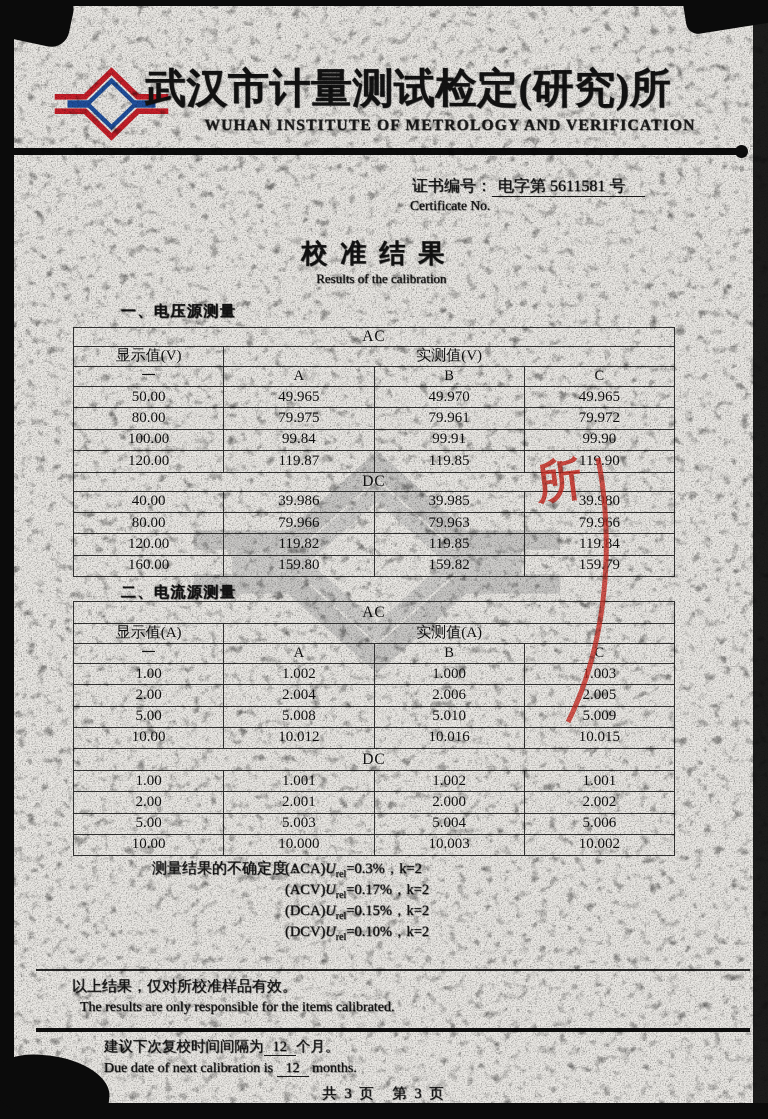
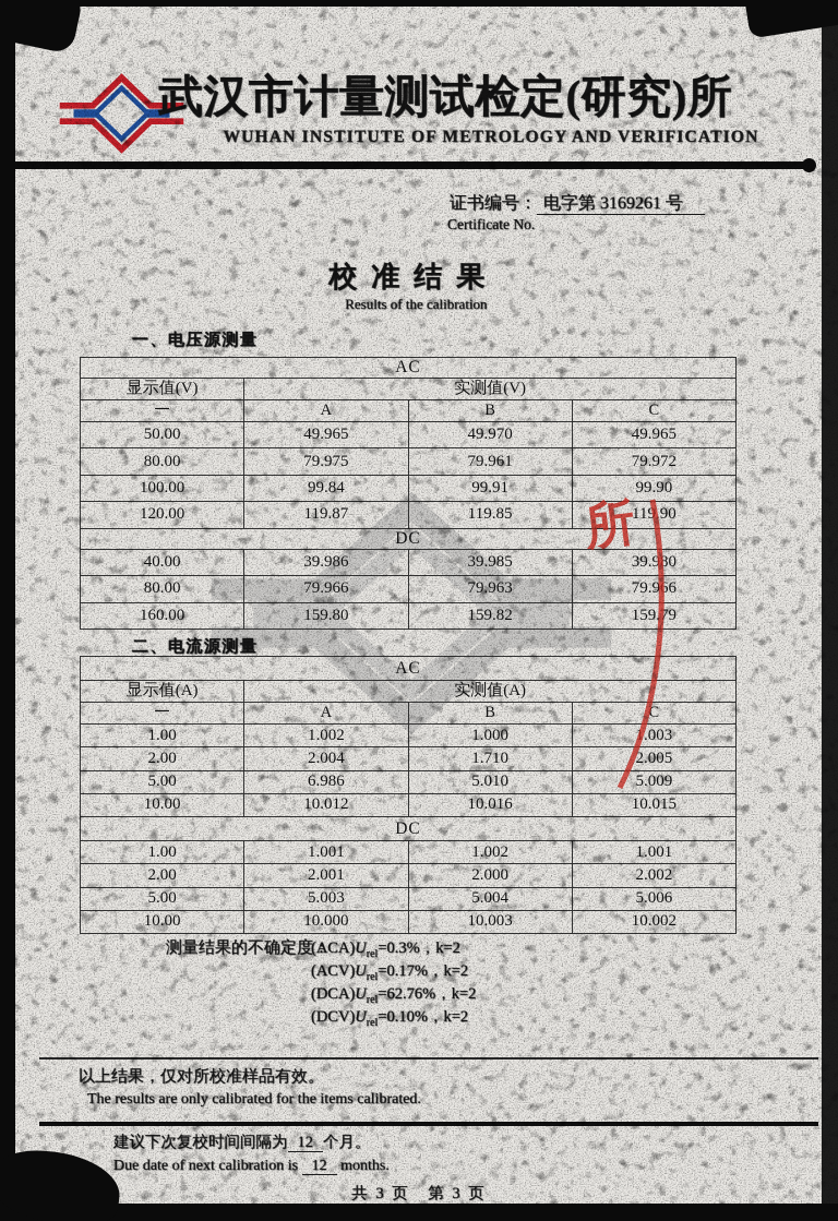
  武汉市计量测试检定(研究)所
  WUHAN INSTITUTE OF METROLOGY AND VERIFICATION
- 证书编号： 电字第 5611581 号
+ 证书编号： 电字第 3169261 号
  Certificate No.
  校准结果
  Results of the calibration
  一、电压源测量
  AC
  显示值(V)	实测值(V)
  一	A	B	C
  50.00	49.965	49.970	49.965
  80.00	79.975	79.961	79.972
  100.00	99.84	99.91	99.90
  120.00	119.87	119.85	119.90
  DC
  40.00	39.986	39.985	39.980
  80.00	79.966	79.963	79.966
- 120.00	119.82	119.85	119.84
  160.00	159.80	159.82	159.79
  二、电流源测量
  AC
  显示值(A)	实测值(A)
  一	A	B	C
  1.00	1.002	1.000	1.003
- 2.00	2.004	2.006	2.005
+ 2.00	2.004	1.710	2.005
- 5.00	5.008	5.010	5.009
+ 5.00	6.986	5.010	5.009
  10.00	10.012	10.016	10.015
  DC
  1.00	1.001	1.002	1.001
  2.00	2.001	2.000	2.002
  5.00	5.003	5.004	5.006
  10.00	10.000	10.003	10.002
  测量结果的不确定度：
  (ACA)Urel=0.3%，k=2
  (ACV)Urel=0.17%，k=2
- (DCA)Urel=0.15%，k=2
+ (DCA)Urel=62.76%，k=2
  (DCV)Urel=0.10%，k=2
  以上结果，仅对所校准样品有效。
- The results are only responsible for the items calibrated.
+ The results are only calibrated for the items calibrated.
  建议下次复校时间间隔为 12 个月。
  Due date of next calibration is 12 months.
  共 3 页 第 3 页
